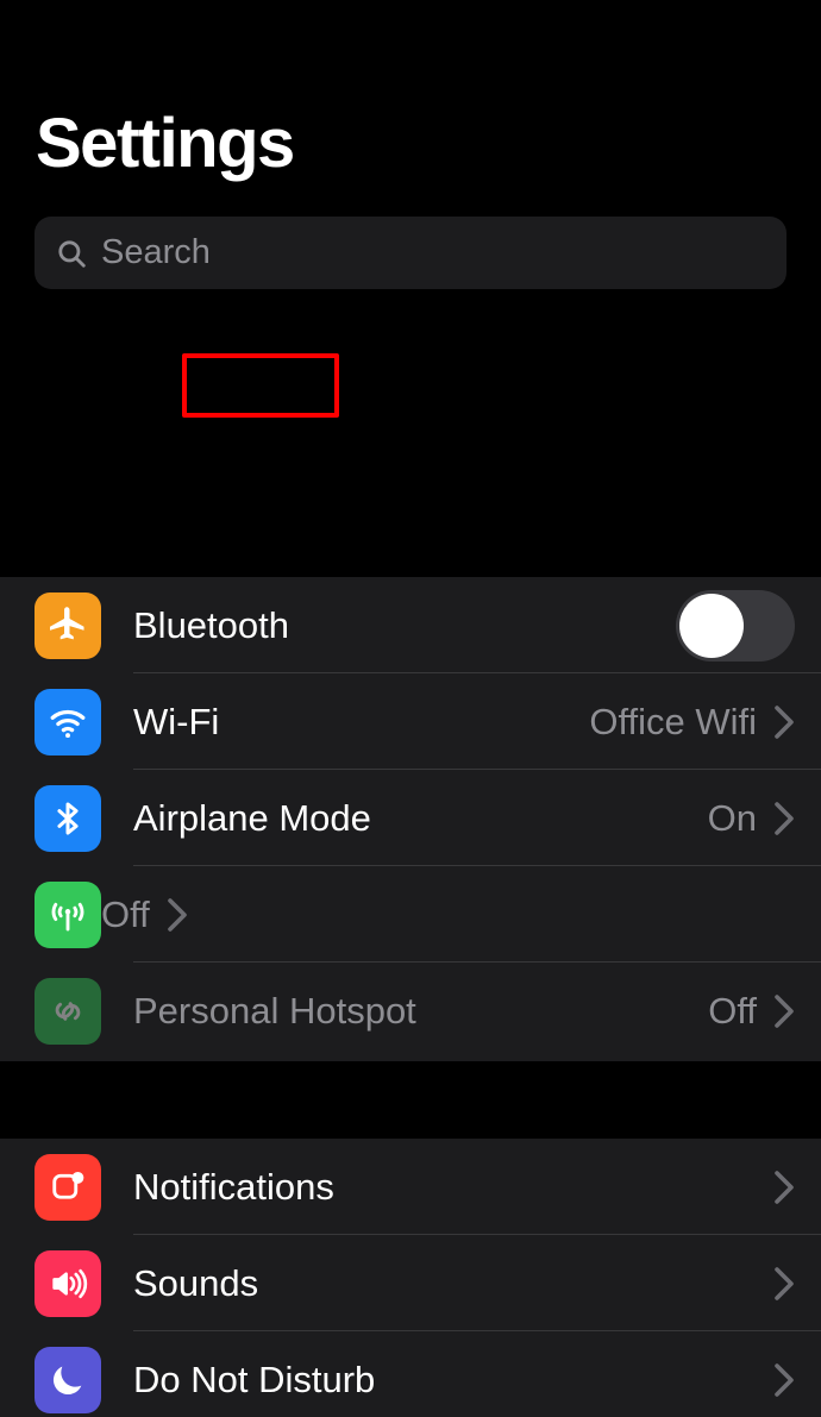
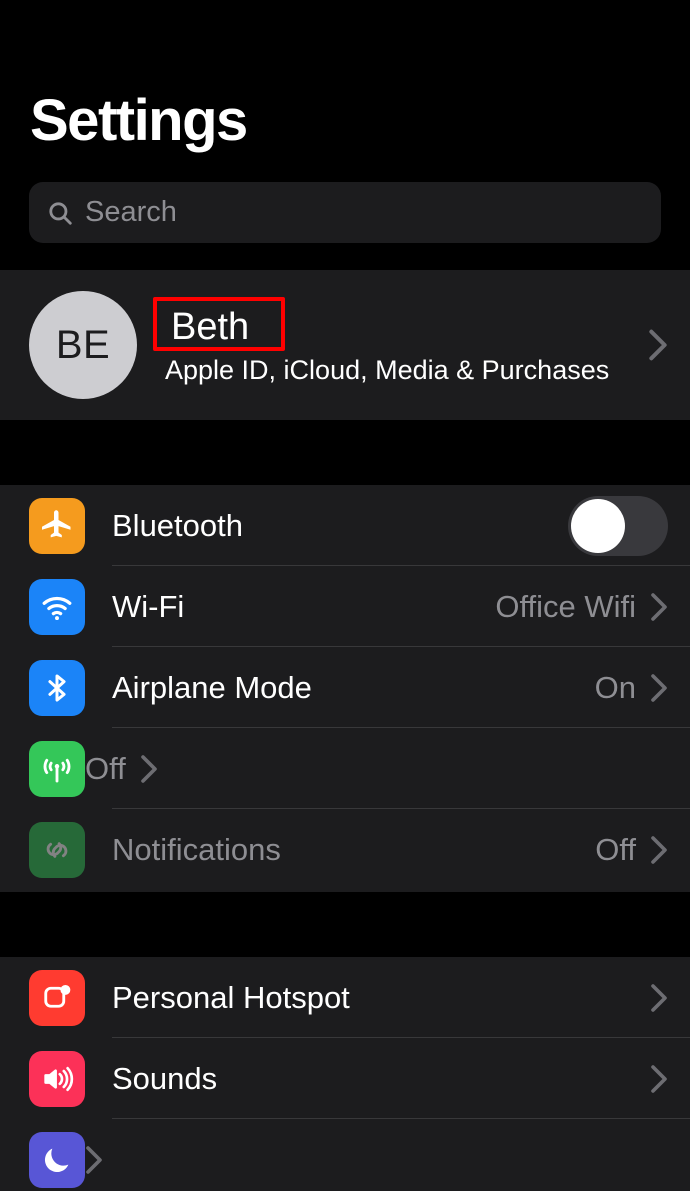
  Settings
  Search
+ BE
+ Beth
+ Apple ID, iCloud, Media & Purchases
  Bluetooth
  Wi-Fi
  Office Wifi
  Airplane Mode
  On
  Off
- Personal Hotspot
+ Notifications
  Off
- Notifications
+ Personal Hotspot
  Sounds
- Do Not Disturb
